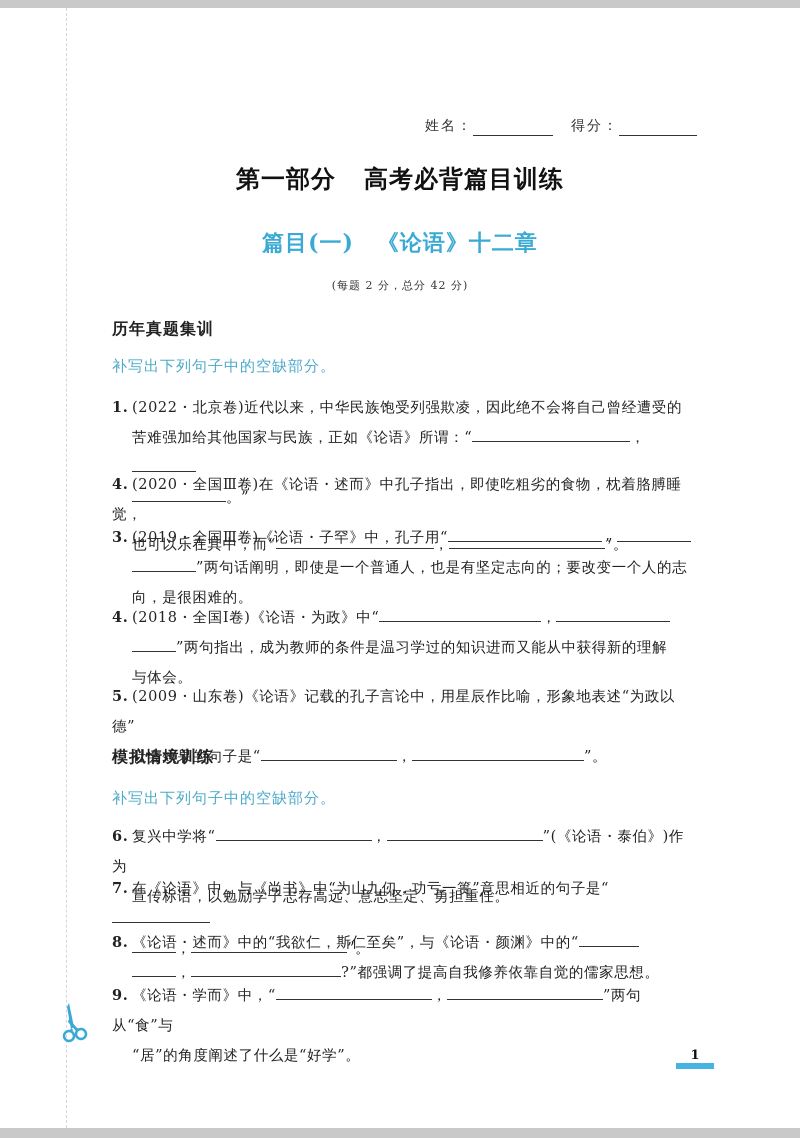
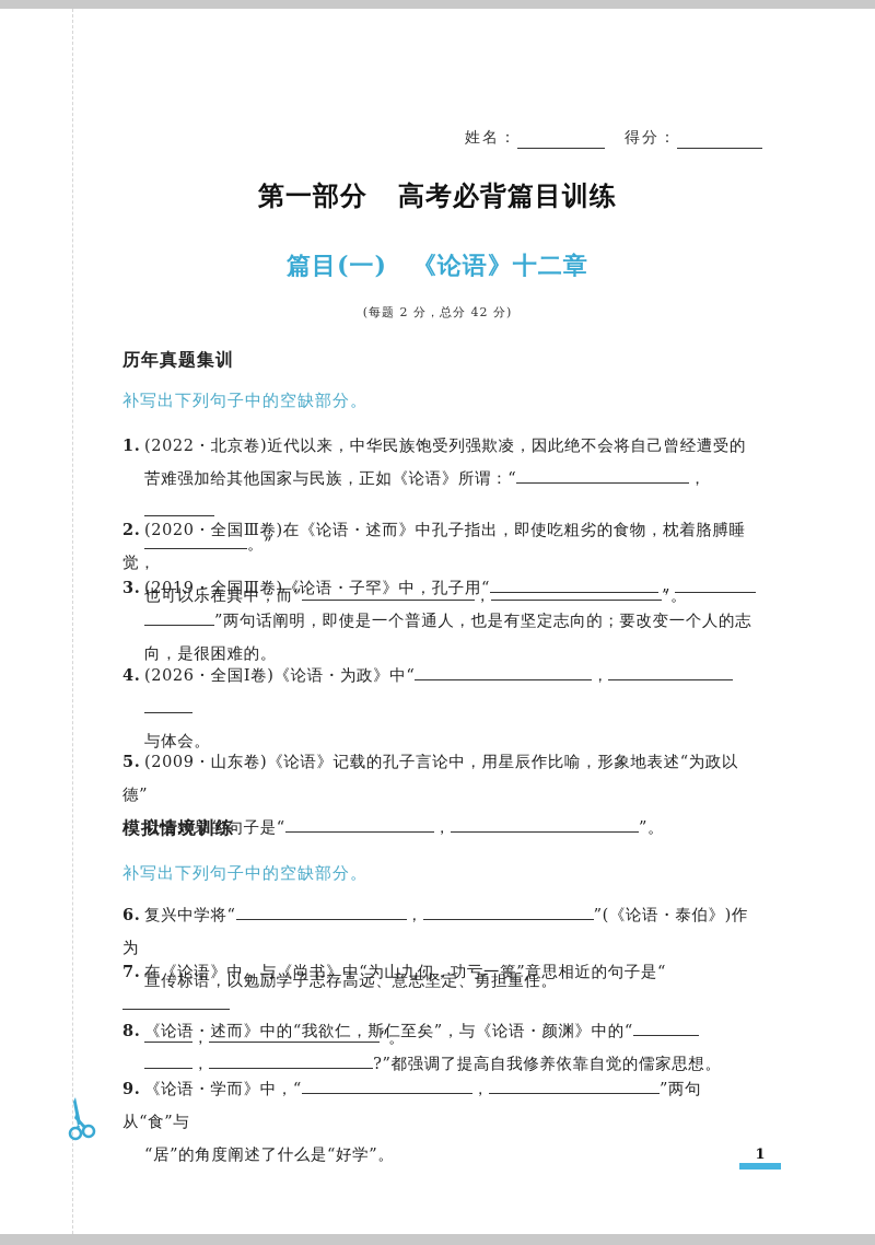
  姓名：
  得分：
  第一部分 高考必背篇目训练
  篇目(一) 《论语》十二章
  (每题 2 分，总分 42 分)
  历年真题集训
  补写出下列句子中的空缺部分。
  1. (2022・北京卷)近代以来，中华民族饱受列强欺凌，因此绝不会将自己曾经遭受的
  苦难强加给其他国家与民族，正如《论语》所谓：“ ，
  。”
- 4. (2020・全国Ⅲ卷)在《论语・述而》中孔子指出，即使吃粗劣的食物，枕着胳膊睡觉，
+ 2. (2020・全国Ⅲ卷)在《论语・述而》中孔子指出，即使吃粗劣的食物，枕着胳膊睡觉，
  也可以乐在其中；而“ ， ”。
  3. (2019・全国Ⅲ卷)《论语・子罕》中，孔子用“ ，
  ”两句话阐明，即使是一个普通人，也是有坚定志向的；要改变一个人的志
  向，是很困难的。
- 4. (2018・全国Ⅰ卷)《论语・为政》中“ ，
+ 4. (2026・全国Ⅰ卷)《论语・为政》中“ ，
- ”两句指出，成为教师的条件是温习学过的知识进而又能从中获得新的理解
  与体会。
  5. (2009・山东卷)《论语》记载的孔子言论中，用星辰作比喻，形象地表述“为政以德”
  社会效果的句子是“ ， ”。
  模拟情境训练
  补写出下列句子中的空缺部分。
  6. 复兴中学将“ ， ”(《论语・泰伯》)作为
  宣传标语，以勉励学子志存高远、意志坚定、勇担重任。
  7. 在《论语》中，与《尚书》中“为山九仞，功亏一篑”意思相近的句子是“
  ， ”。
  8. 《论语・述而》中的“我欲仁，斯仁至矣”，与《论语・颜渊》中的“
  ， ?”都强调了提高自我修养依靠自觉的儒家思想。
  9. 《论语・学而》中，“ ， ”两句从“食”与
  “居”的角度阐述了什么是“好学”。
  1
